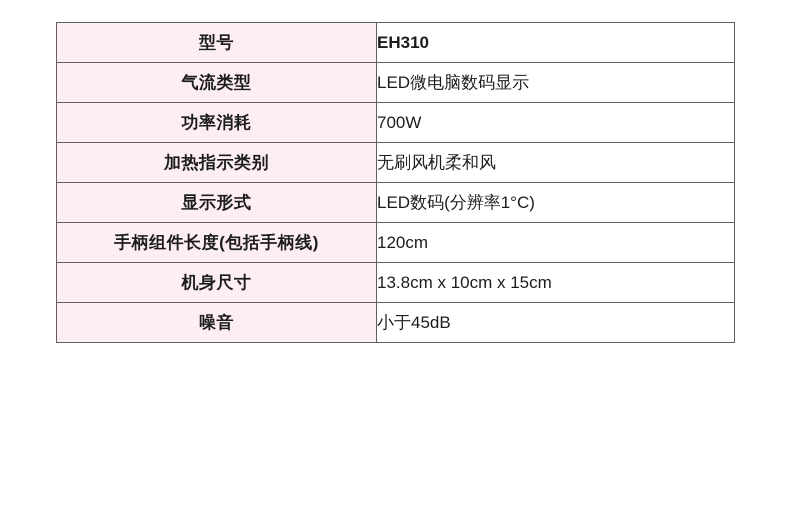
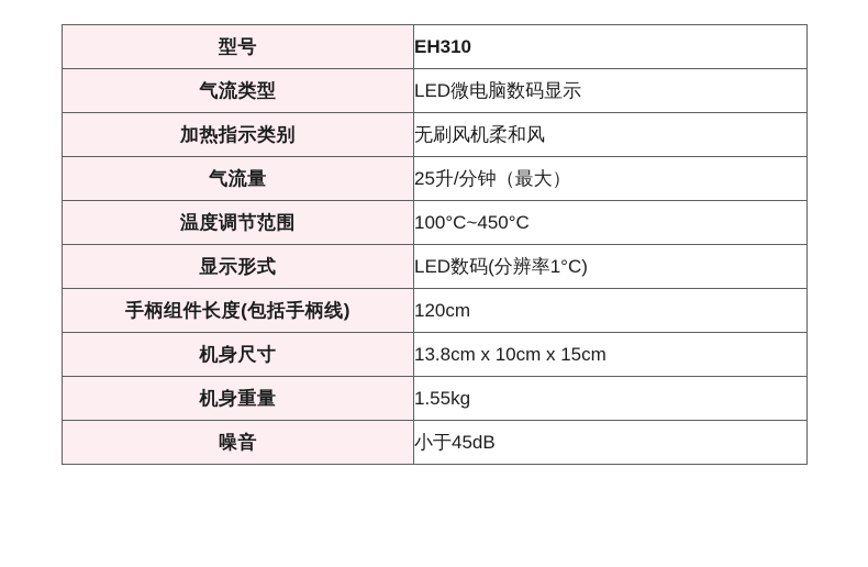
  型号	EH310
  气流类型	LED微电脑数码显示
- 功率消耗	700W
  加热指示类别	无刷风机柔和风
+ 气流量	25升/分钟（最大）
+ 温度调节范围	100°C~450°C
  显示形式	LED数码(分辨率1°C)
  手柄组件长度(包括手柄线)	120cm
  机身尺寸	13.8cm x 10cm x 15cm
+ 机身重量	1.55kg
  噪音	小于45dB
